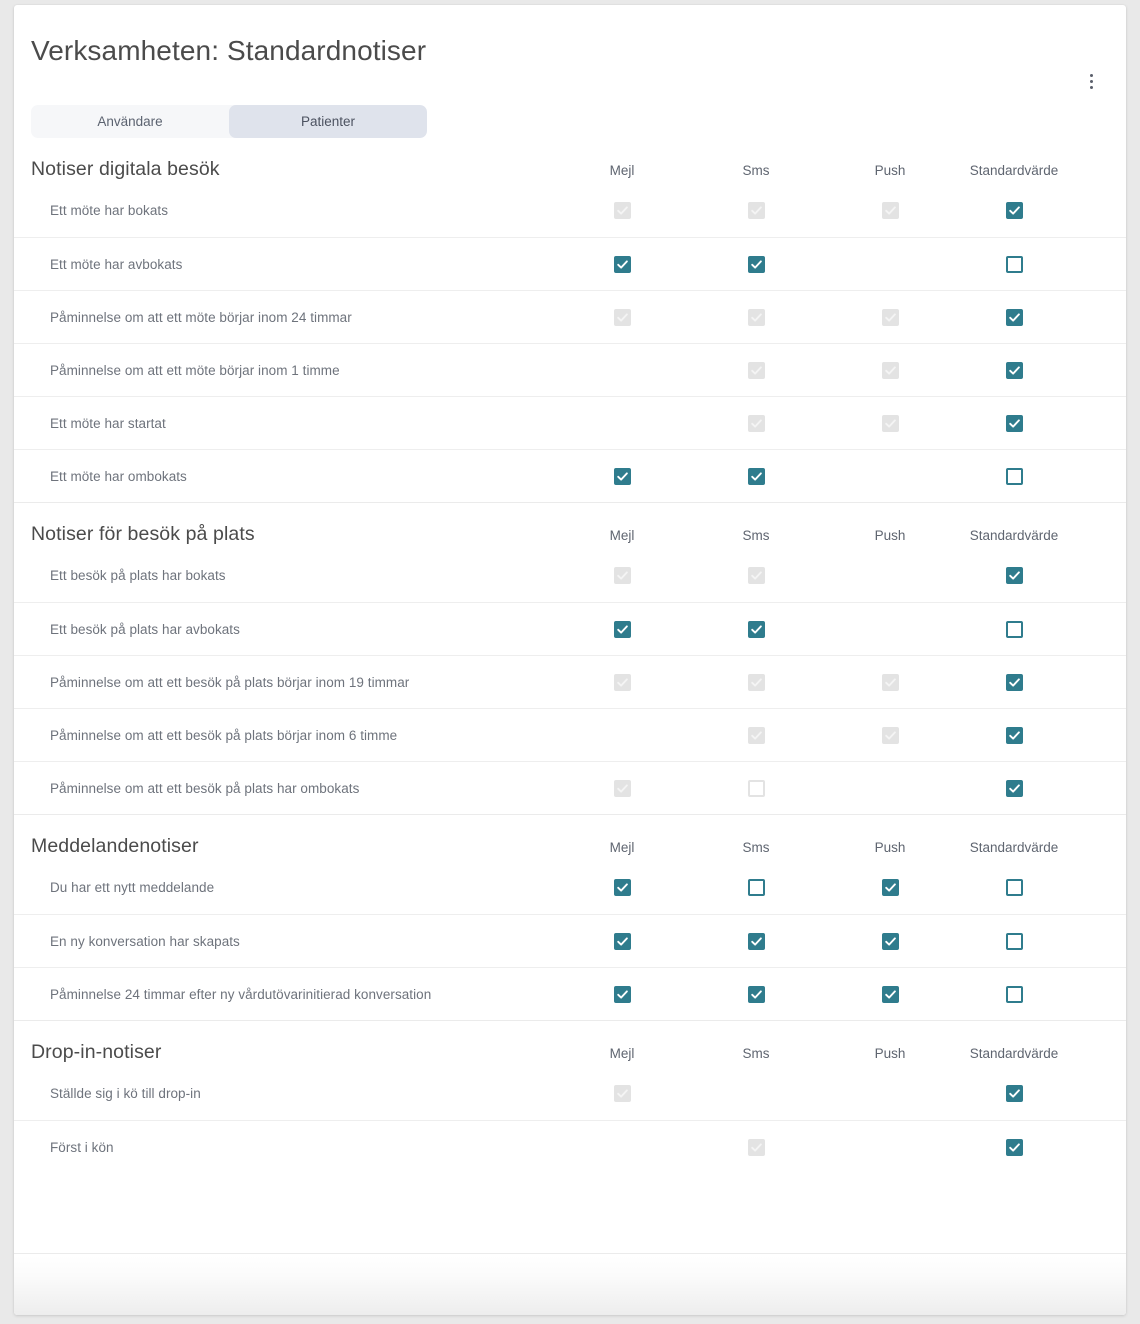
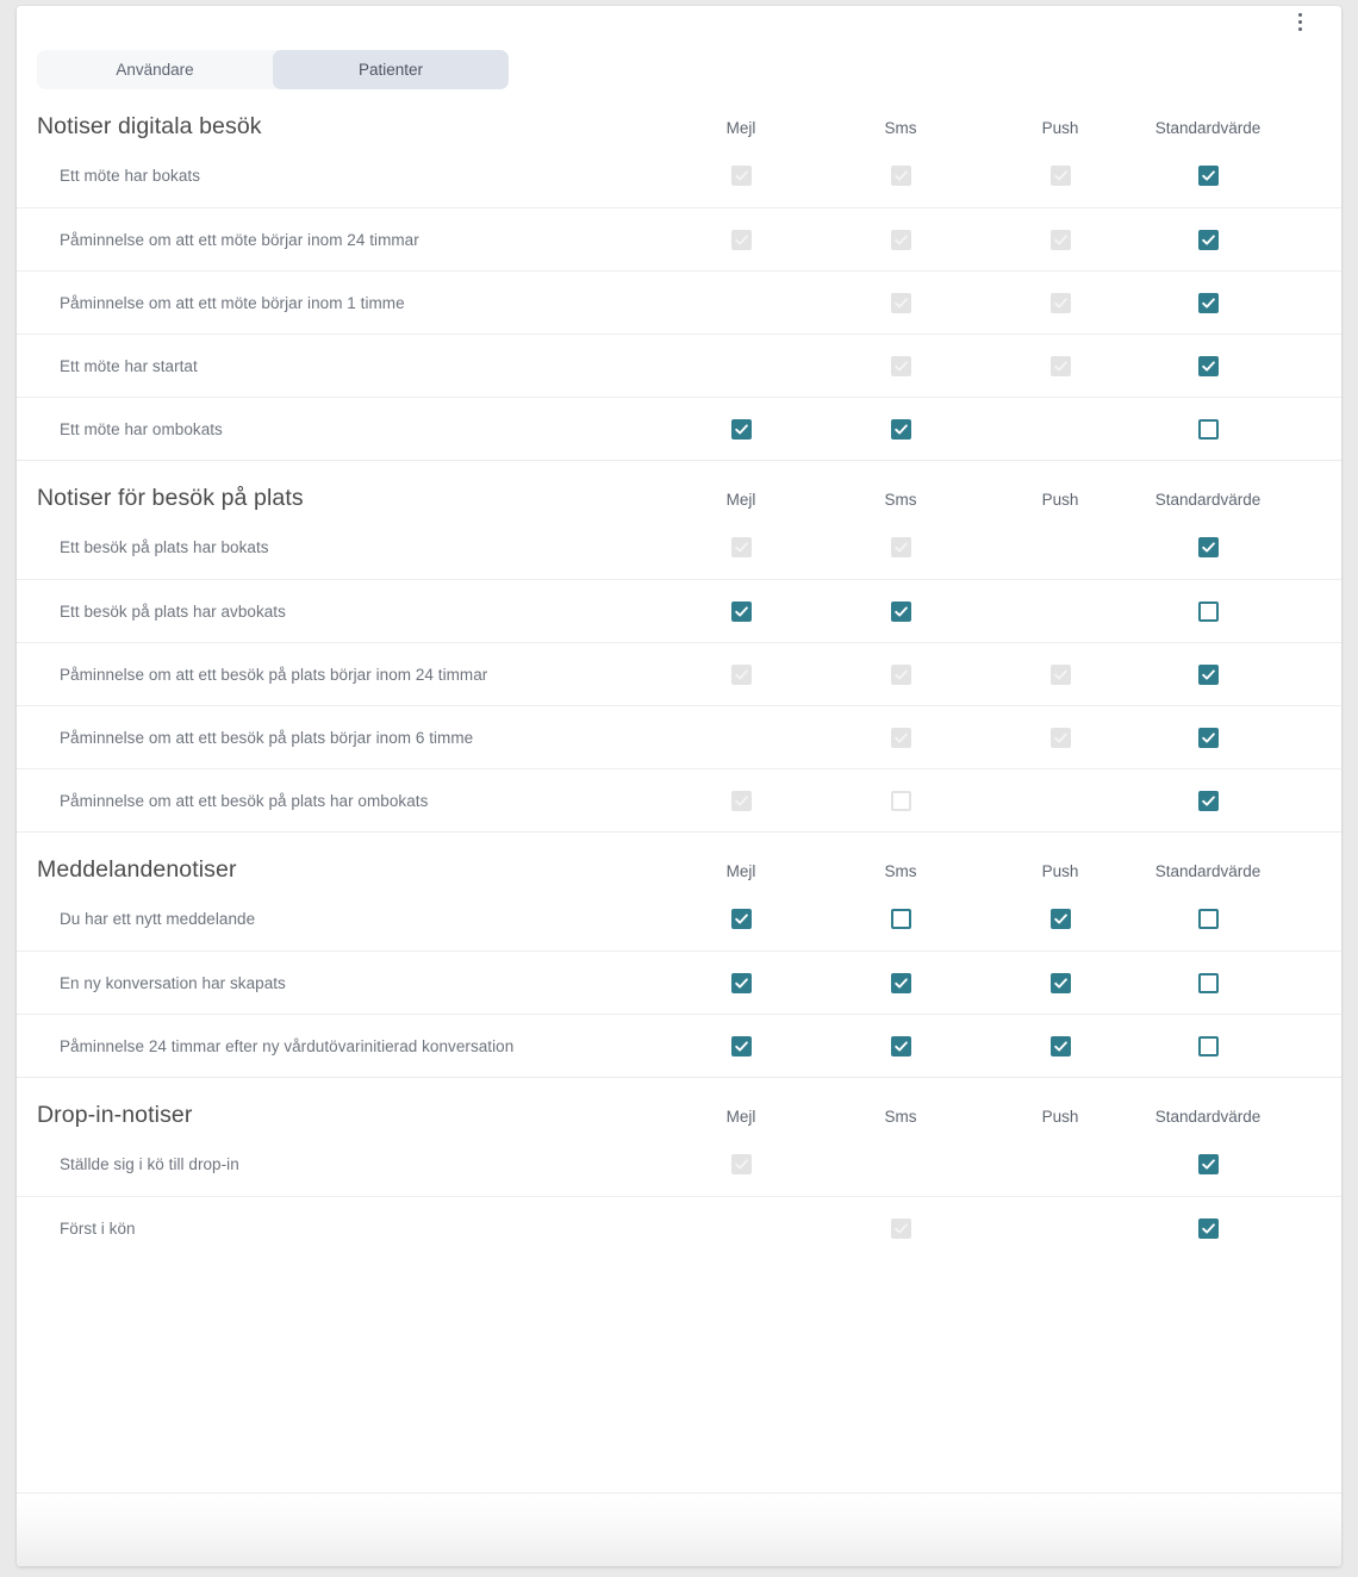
- Verksamheten: Standardnotiser
  Användare
  Patienter
  Notiser digitala besök
  Mejl
  Sms
  Push
  Standardvärde
  Ett möte har bokats
- Ett möte har avbokats
  Påminnelse om att ett möte börjar inom 24 timmar
  Påminnelse om att ett möte börjar inom 1 timme
  Ett möte har startat
  Ett möte har ombokats
  Notiser för besök på plats
  Mejl
  Sms
  Push
  Standardvärde
  Ett besök på plats har bokats
  Ett besök på plats har avbokats
- Påminnelse om att ett besök på plats börjar inom 19 timmar
+ Påminnelse om att ett besök på plats börjar inom 24 timmar
  Påminnelse om att ett besök på plats börjar inom 6 timme
  Påminnelse om att ett besök på plats har ombokats
  Meddelandenotiser
  Mejl
  Sms
  Push
  Standardvärde
  Du har ett nytt meddelande
  En ny konversation har skapats
  Påminnelse 24 timmar efter ny vårdutövarinitierad konversation
  Drop-in-notiser
  Mejl
  Sms
  Push
  Standardvärde
  Ställde sig i kö till drop-in
  Först i kön
